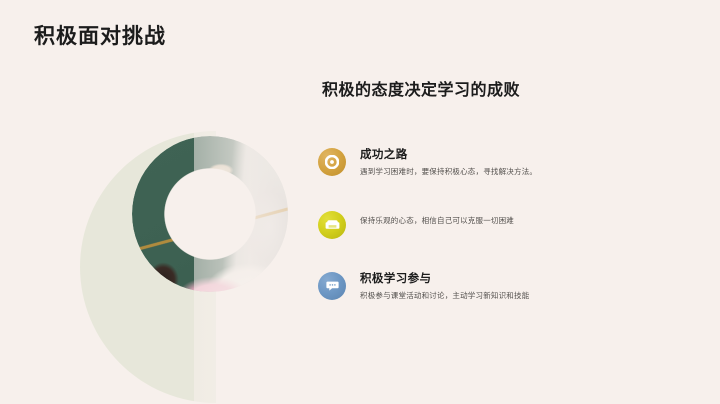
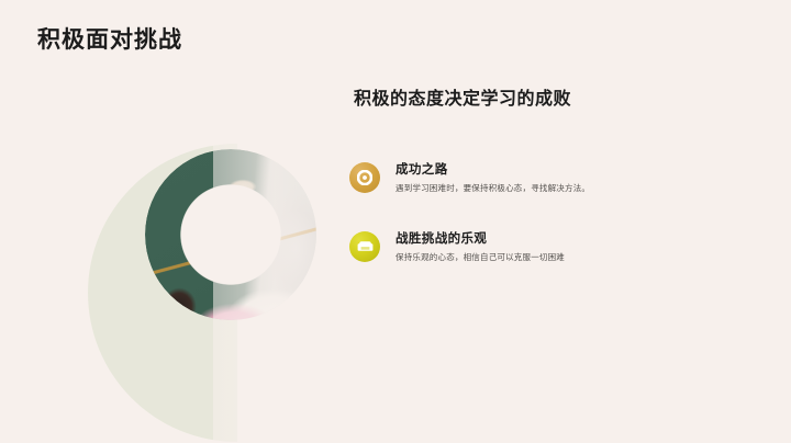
  积极面对挑战
  积极的态度决定学习的成败
  成功之路
  遇到学习困难时，要保持积极心态，寻找解决方法。
+ 战胜挑战的乐观
  保持乐观的心态，相信自己可以克服一切困难
- 积极学习参与
- 积极参与课堂活动和讨论，主动学习新知识和技能
